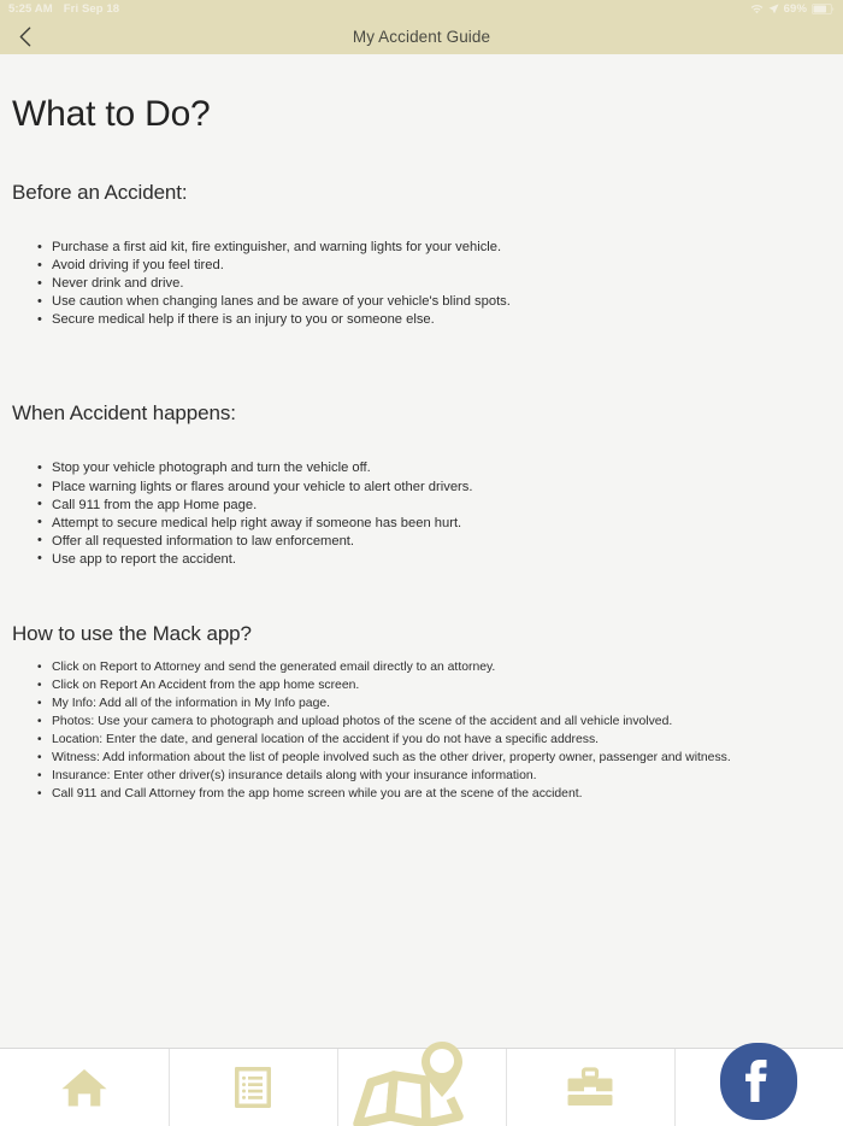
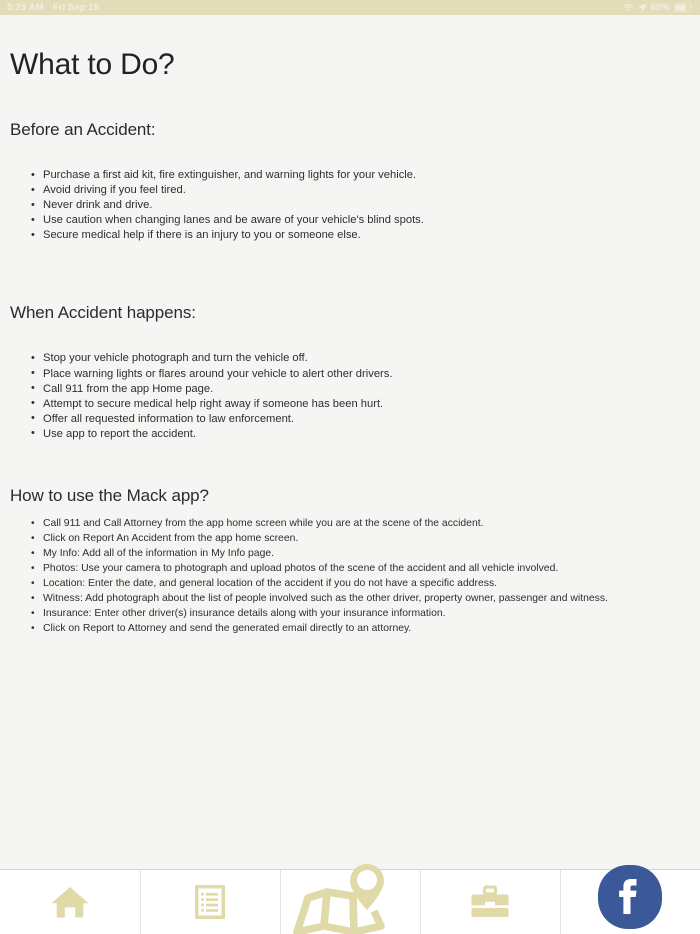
  5:25 AM
  Fri Sep 18
  69%
- My Accident Guide
  What to Do?
  Before an Accident:
  Purchase a first aid kit, fire extinguisher, and warning lights for your vehicle.
  Avoid driving if you feel tired.
  Never drink and drive.
  Use caution when changing lanes and be aware of your vehicle's blind spots.
  Secure medical help if there is an injury to you or someone else.
  When Accident happens:
  Stop your vehicle photograph and turn the vehicle off.
  Place warning lights or flares around your vehicle to alert other drivers.
  Call 911 from the app Home page.
  Attempt to secure medical help right away if someone has been hurt.
  Offer all requested information to law enforcement.
  Use app to report the accident.
  How to use the Mack app?
- Click on Report to Attorney and send the generated email directly to an attorney.
+ Call 911 and Call Attorney from the app home screen while you are at the scene of the accident.
  Click on Report An Accident from the app home screen.
  My Info: Add all of the information in My Info page.
  Photos: Use your camera to photograph and upload photos of the scene of the accident and all vehicle involved.
  Location: Enter the date, and general location of the accident if you do not have a specific address.
- Witness: Add information about the list of people involved such as the other driver, property owner, passenger and witness.
+ Witness: Add photograph about the list of people involved such as the other driver, property owner, passenger and witness.
  Insurance: Enter other driver(s) insurance details along with your insurance information.
- Call 911 and Call Attorney from the app home screen while you are at the scene of the accident.
+ Click on Report to Attorney and send the generated email directly to an attorney.
